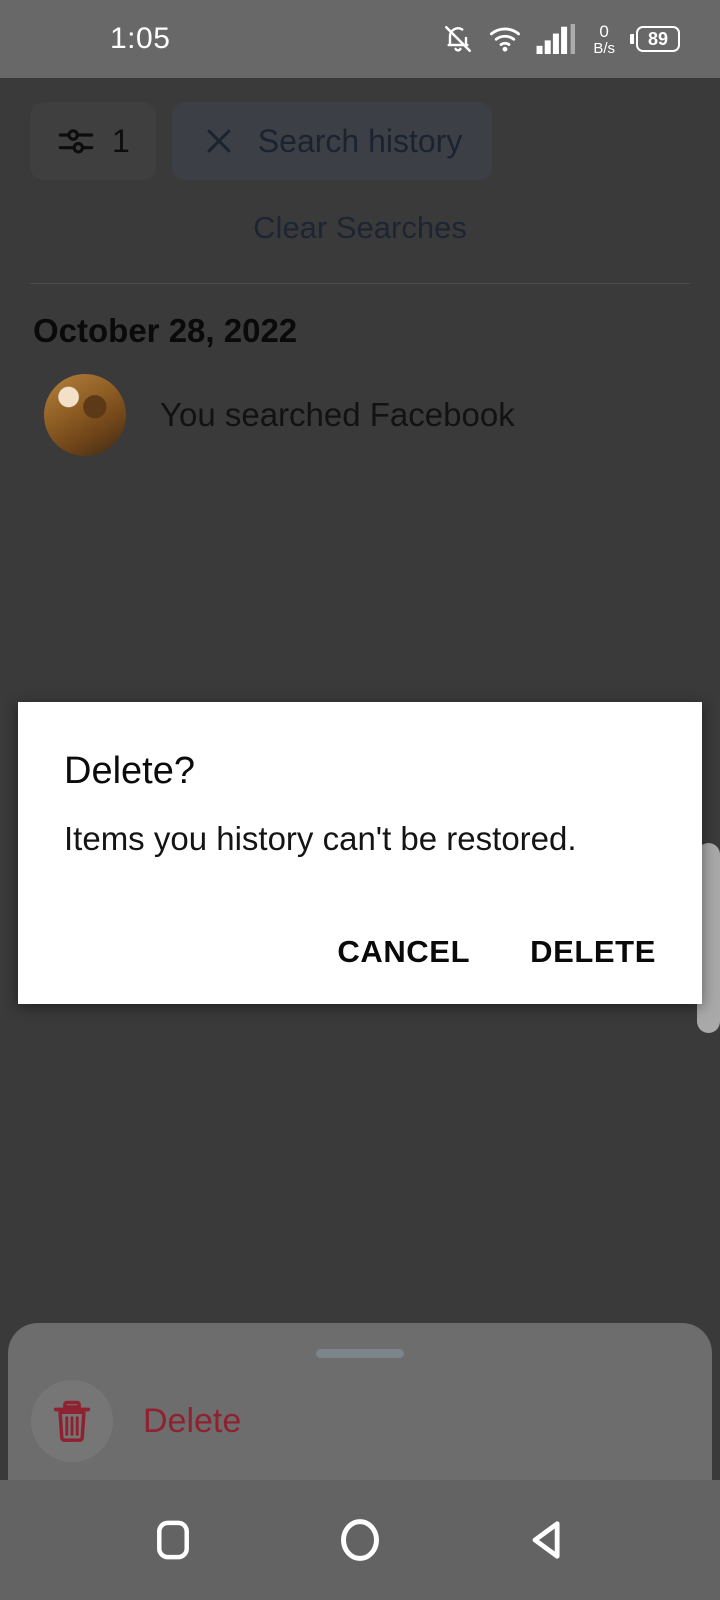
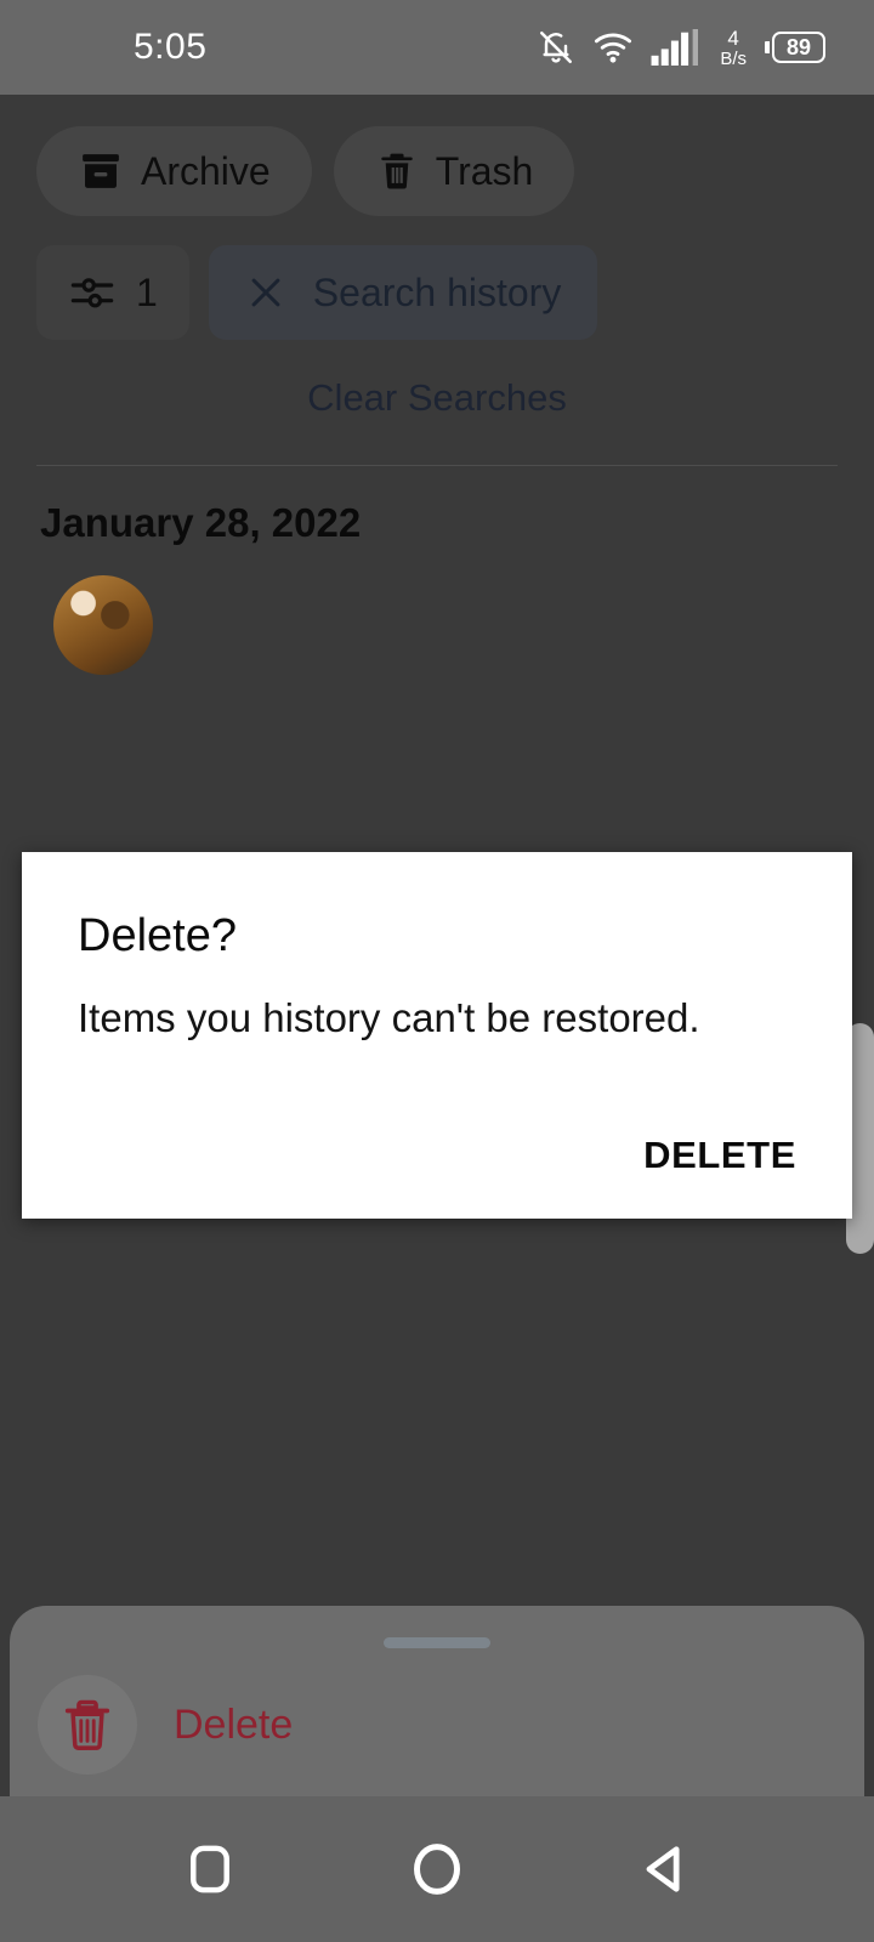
- 1:05
+ 5:05
- 0
+ 4
  B/s
  89
+ Archive
+ Trash
  1
  Search history
  Clear Searches
- October 28, 2022
+ January 28, 2022
- You searched Facebook
  Delete
  Delete?
  Items you history can't be restored.
- CANCEL
  DELETE
